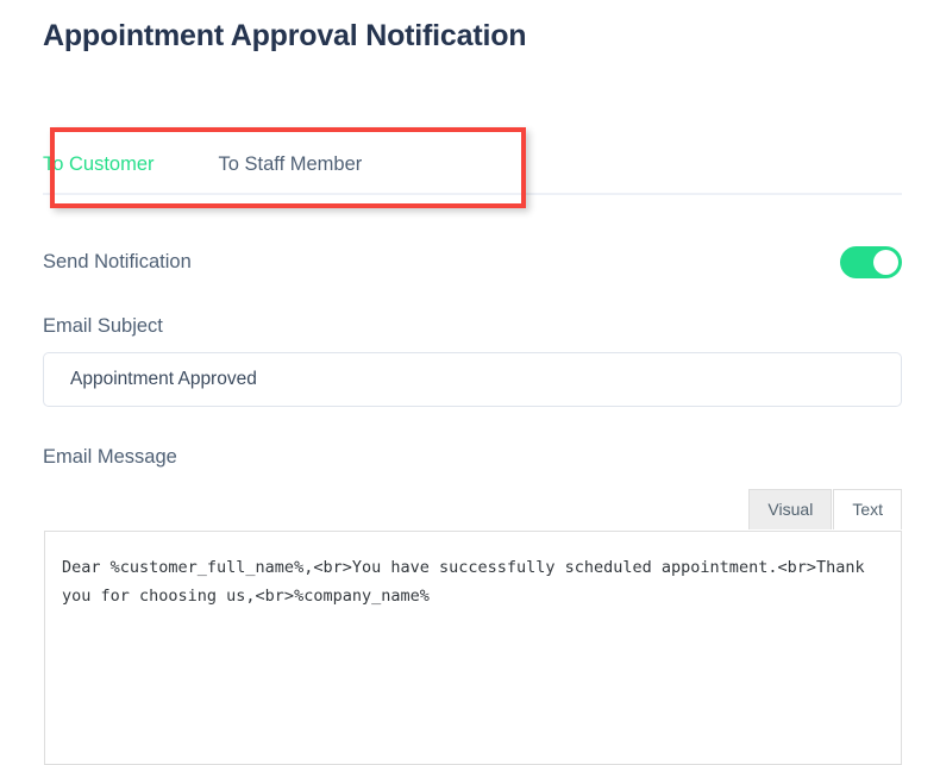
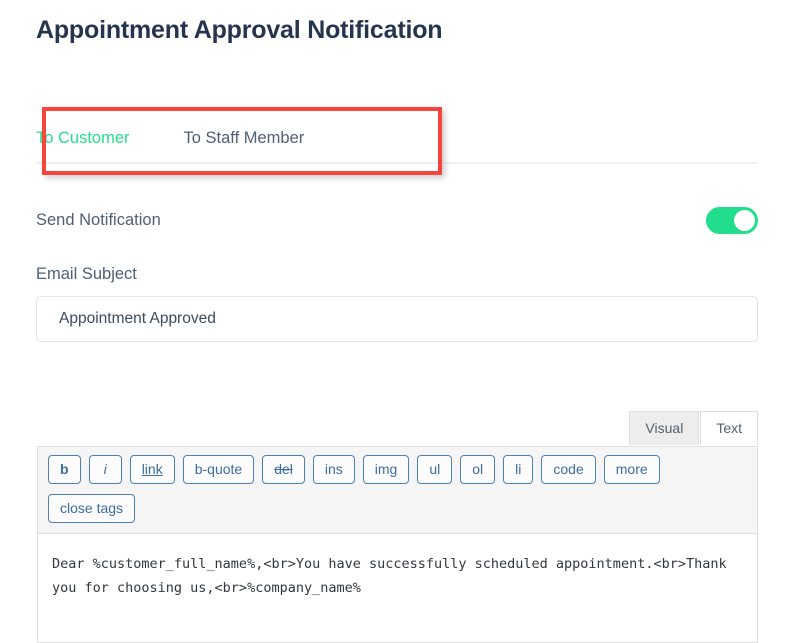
  Appointment Approval Notification
  To Customer
  To Staff Member
  Send Notification
  Email Subject
  Appointment Approved
- Email Message
  Visual
  Text
+ b
+ i
+ link
+ b-quote
+ del
+ ins
+ img
+ ul
+ ol
+ li
+ code
+ more
+ close tags
